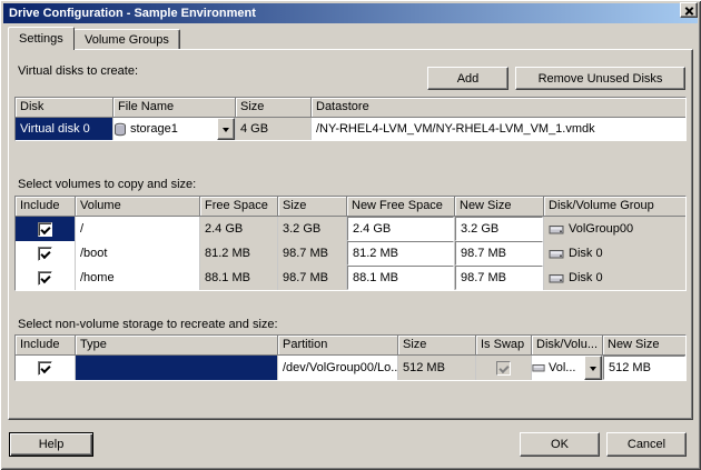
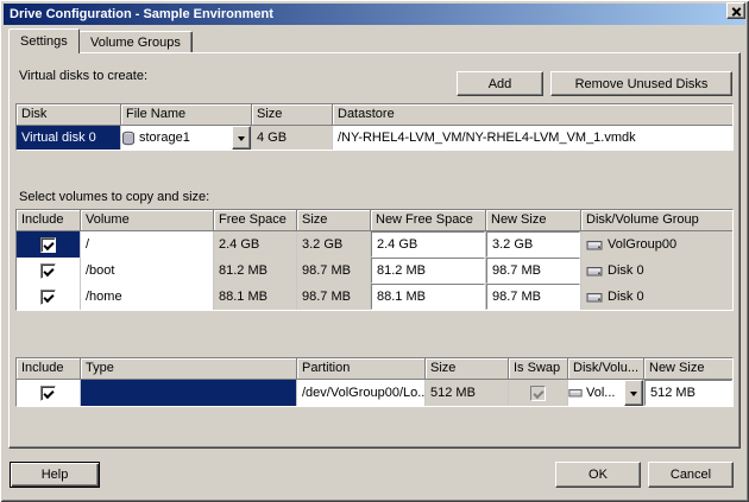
  Drive Configuration - Sample Environment
  Settings
  Volume Groups
  Virtual disks to create:
  Add
  Remove Unused Disks
  Disk
  File Name
  Size
  Datastore
  Virtual disk 0
  storage1
  4 GB
  /NY-RHEL4-LVM_VM/NY-RHEL4-LVM_VM_1.vmdk
  Select volumes to copy and size:
  Include
  Volume
  Free Space
  Size
  New Free Space
  New Size
  Disk/Volume Group
  /
  2.4 GB
  3.2 GB
  2.4 GB
  3.2 GB
  VolGroup00
  /boot
  81.2 MB
  98.7 MB
  81.2 MB
  98.7 MB
  Disk 0
  /home
  88.1 MB
  98.7 MB
  88.1 MB
  98.7 MB
  Disk 0
- Select non-volume storage to recreate and size:
  Include
  Type
  Partition
  Size
  Is Swap
  Disk/Volu...
  New Size
  /dev/VolGroup00/Lo..
  512 MB
  Vol...
  512 MB
  Help
  OK
  Cancel
